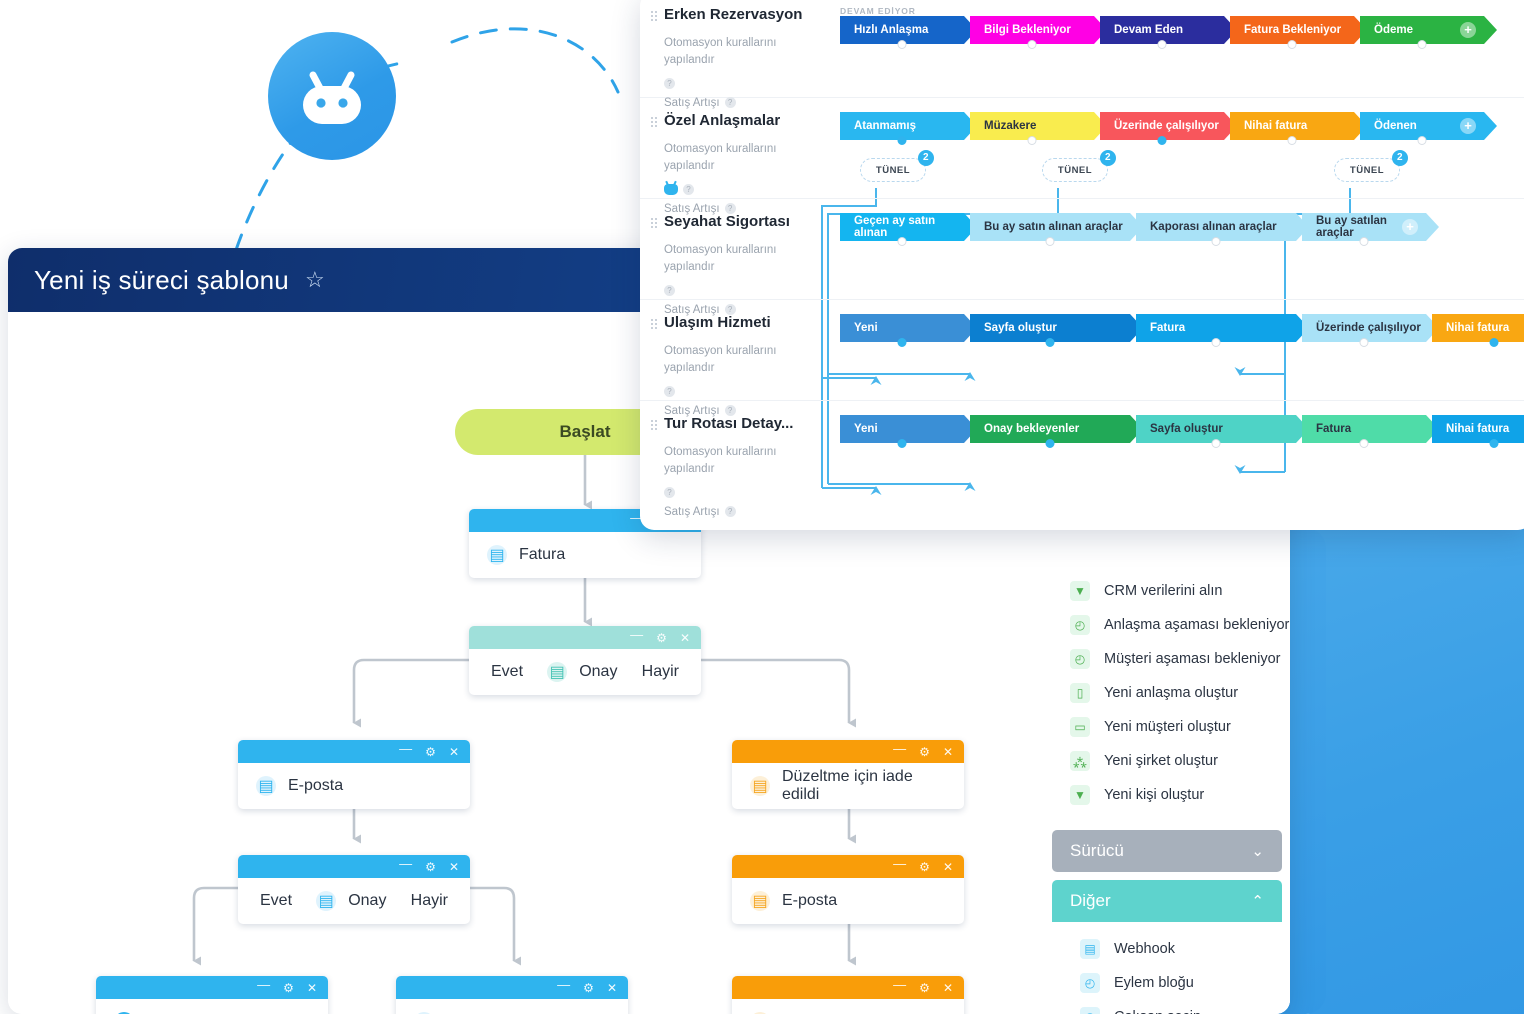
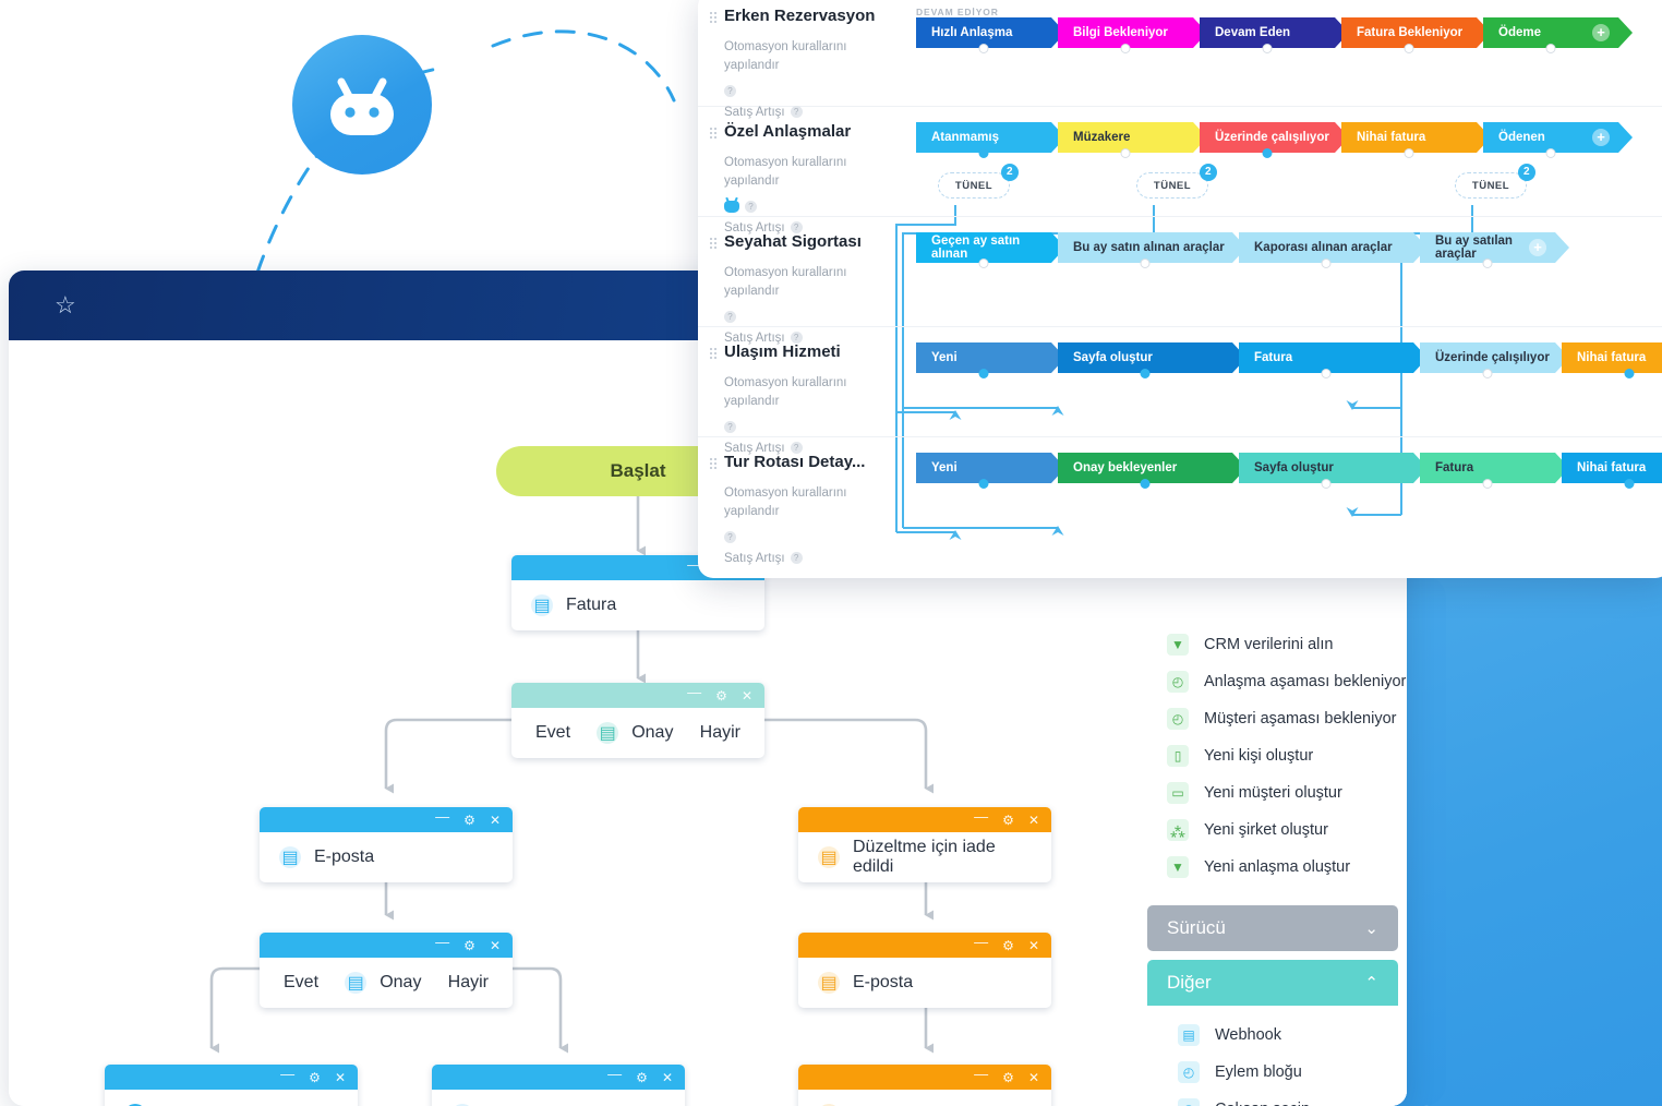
- Yeni iş süreci şablonu
  ☆
  Başlat
  —
  ▤
  Fatura
  —
  ⚙
  ✕
  Evet
  ▤
  Onay
  Hayir
  —
  ⚙
  ✕
  ▤
  E-posta
  —
  ⚙
  ✕
  ▤
  Düzeltme için iade edildi
  —
  ⚙
  ✕
  Evet
  ▤
  Onay
  Hayir
  —
  ⚙
  ✕
  ▤
  E-posta
  —
  ⚙
  ✕
  —
  ⚙
  ✕
  —
  ⚙
  ✕
  ▼
  CRM verilerini alın
  ◴
  Anlaşma aşaması bekleniyor
  ◴
  Müşteri aşaması bekleniyor
  ▯
- Yeni anlaşma oluştur
+ Yeni kişi oluştur
  ▭
  Yeni müşteri oluştur
  ⁂
  Yeni şirket oluştur
  ▼
- Yeni kişi oluştur
+ Yeni anlaşma oluştur
  Sürücü
  ⌄
  Diğer
  ⌃
  ▤
  Webhook
  ◴
  Eylem bloğu
  Erken Rezervasyon
  Otomasyon kurallarını yapılandır
  ?
  Satış Artışı
  ?
  DEVAM EDİYOR
  Hızlı Anlaşma
  Bilgi Bekleniyor
  Devam Eden
  Fatura Bekleniyor
  Ödeme
  +
  Özel Anlaşmalar
  Otomasyon kurallarını yapılandır
  ?
  Satış Artışı
  ?
  Atanmamış
  Müzakere
  Üzerinde çalışılıyor
  Nihai fatura
  Ödenen
  +
  TÜNEL
  2
  TÜNEL
  2
  TÜNEL
  2
  Seyahat Sigortası
  Otomasyon kurallarını yapılandır
  ?
  Satış Artışı
  ?
  Geçen ay satın alınan
  Bu ay satın alınan araçlar
  Kaporası alınan araçlar
  Bu ay satılan araçlar
  +
  Ulaşım Hizmeti
  Otomasyon kurallarını yapılandır
  ?
  Satış Artışı
  ?
  Yeni
  Sayfa oluştur
  Fatura
  Üzerinde çalışılıyor
  Nihai fatura
  Tur Rotası Detay...
  Otomasyon kurallarını yapılandır
  ?
  Satış Artışı
  ?
  Yeni
  Onay bekleyenler
  Sayfa oluştur
  Fatura
  Nihai fatura
